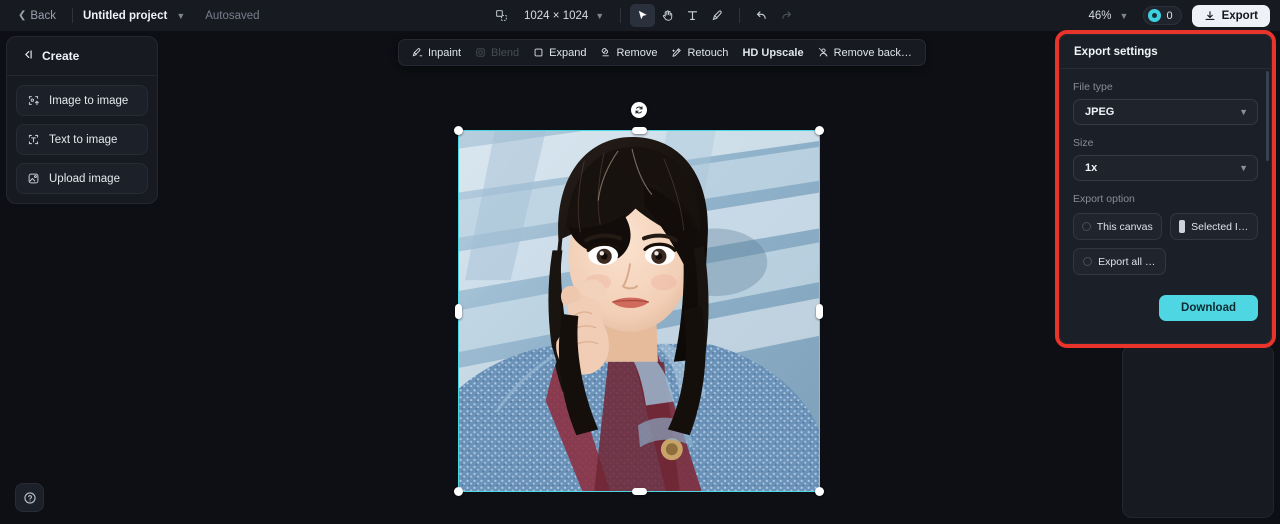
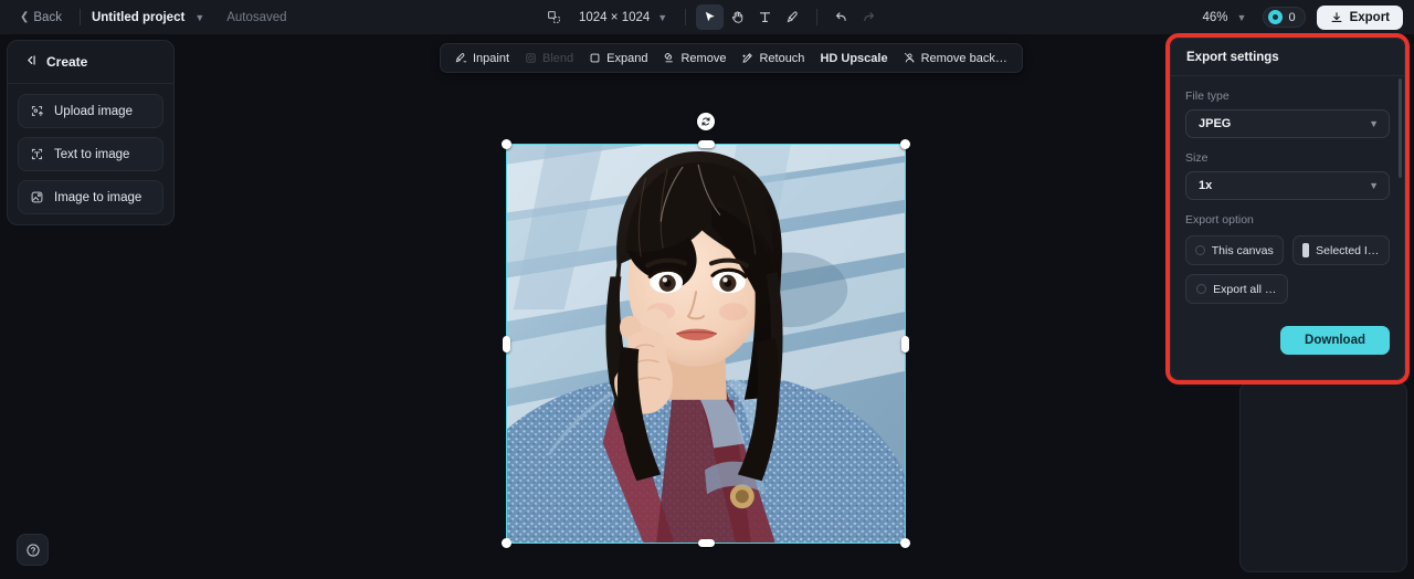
  ❮
  Back
  Untitled project
  ▼
  Autosaved
  1024 × 1024
  ▼
  46%
  ▼
  0
  Export
  Create
- Image to image
+ Upload image
  Text to image
- Upload image
+ Image to image
  Inpaint
  Blend
  Expand
  Remove
  Retouch
  HD Upscale
  Remove back…
  Export settings
  File type
  JPEG
  ▼
  Size
  1x
  ▼
  Export option
  This canvas
  Selected I…
  Export all …
  Download
